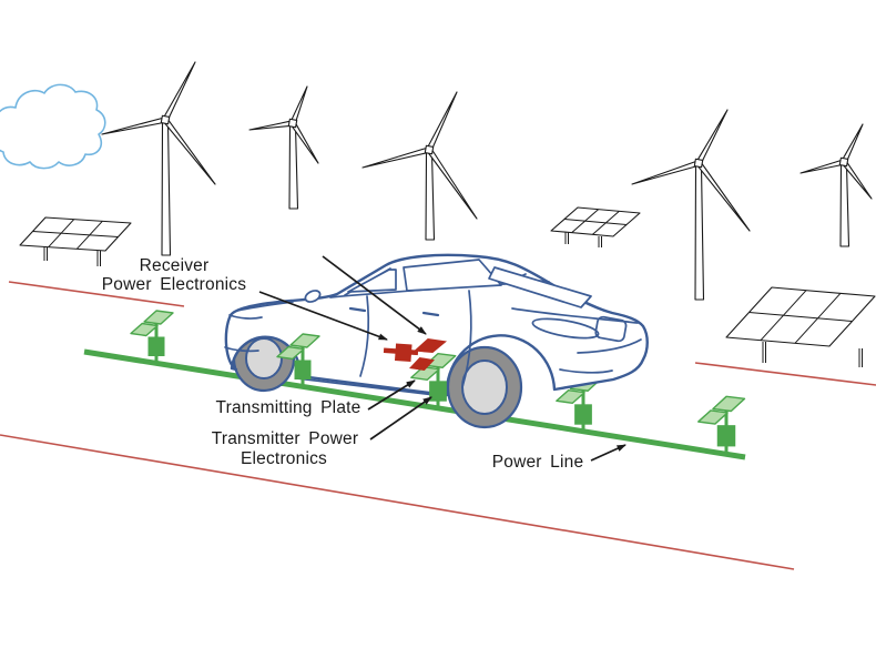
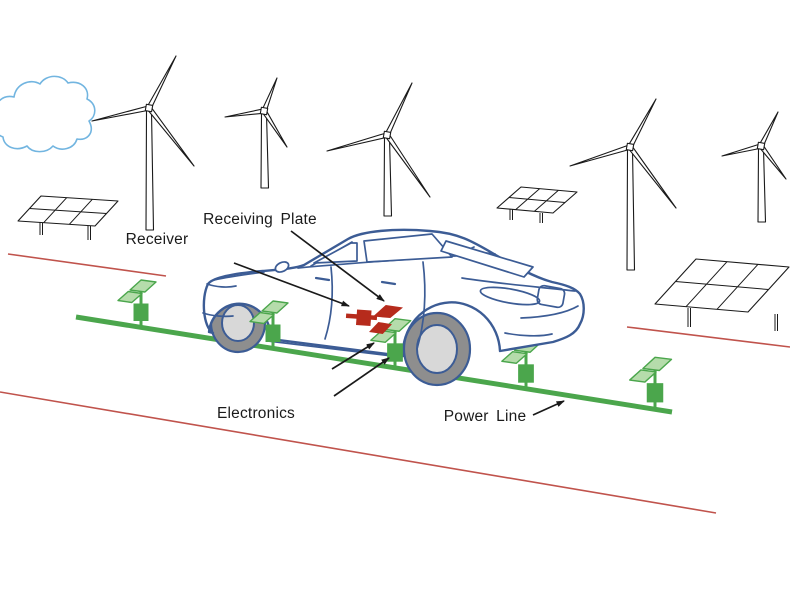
+ Receiving Plate
  Receiver
- Power Electronics
- Transmitting Plate
- Transmitter Power
  Electronics
  Power Line
